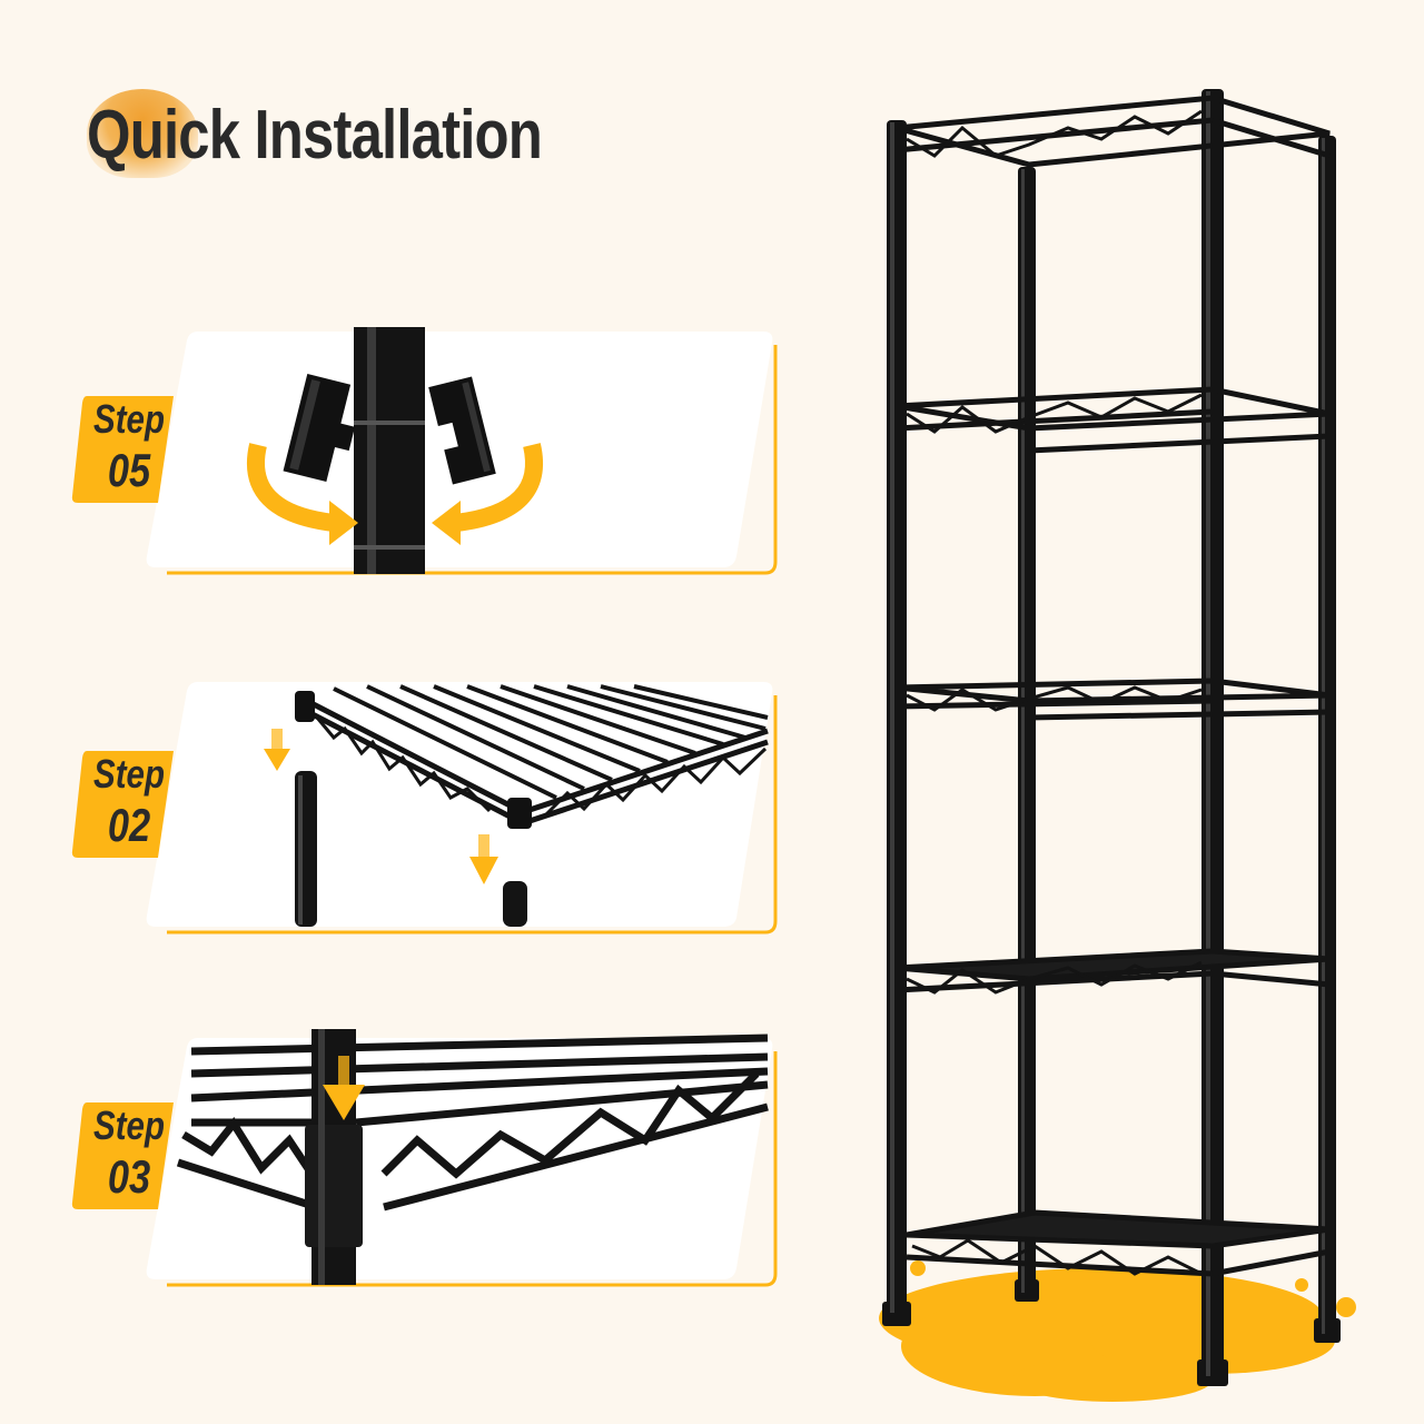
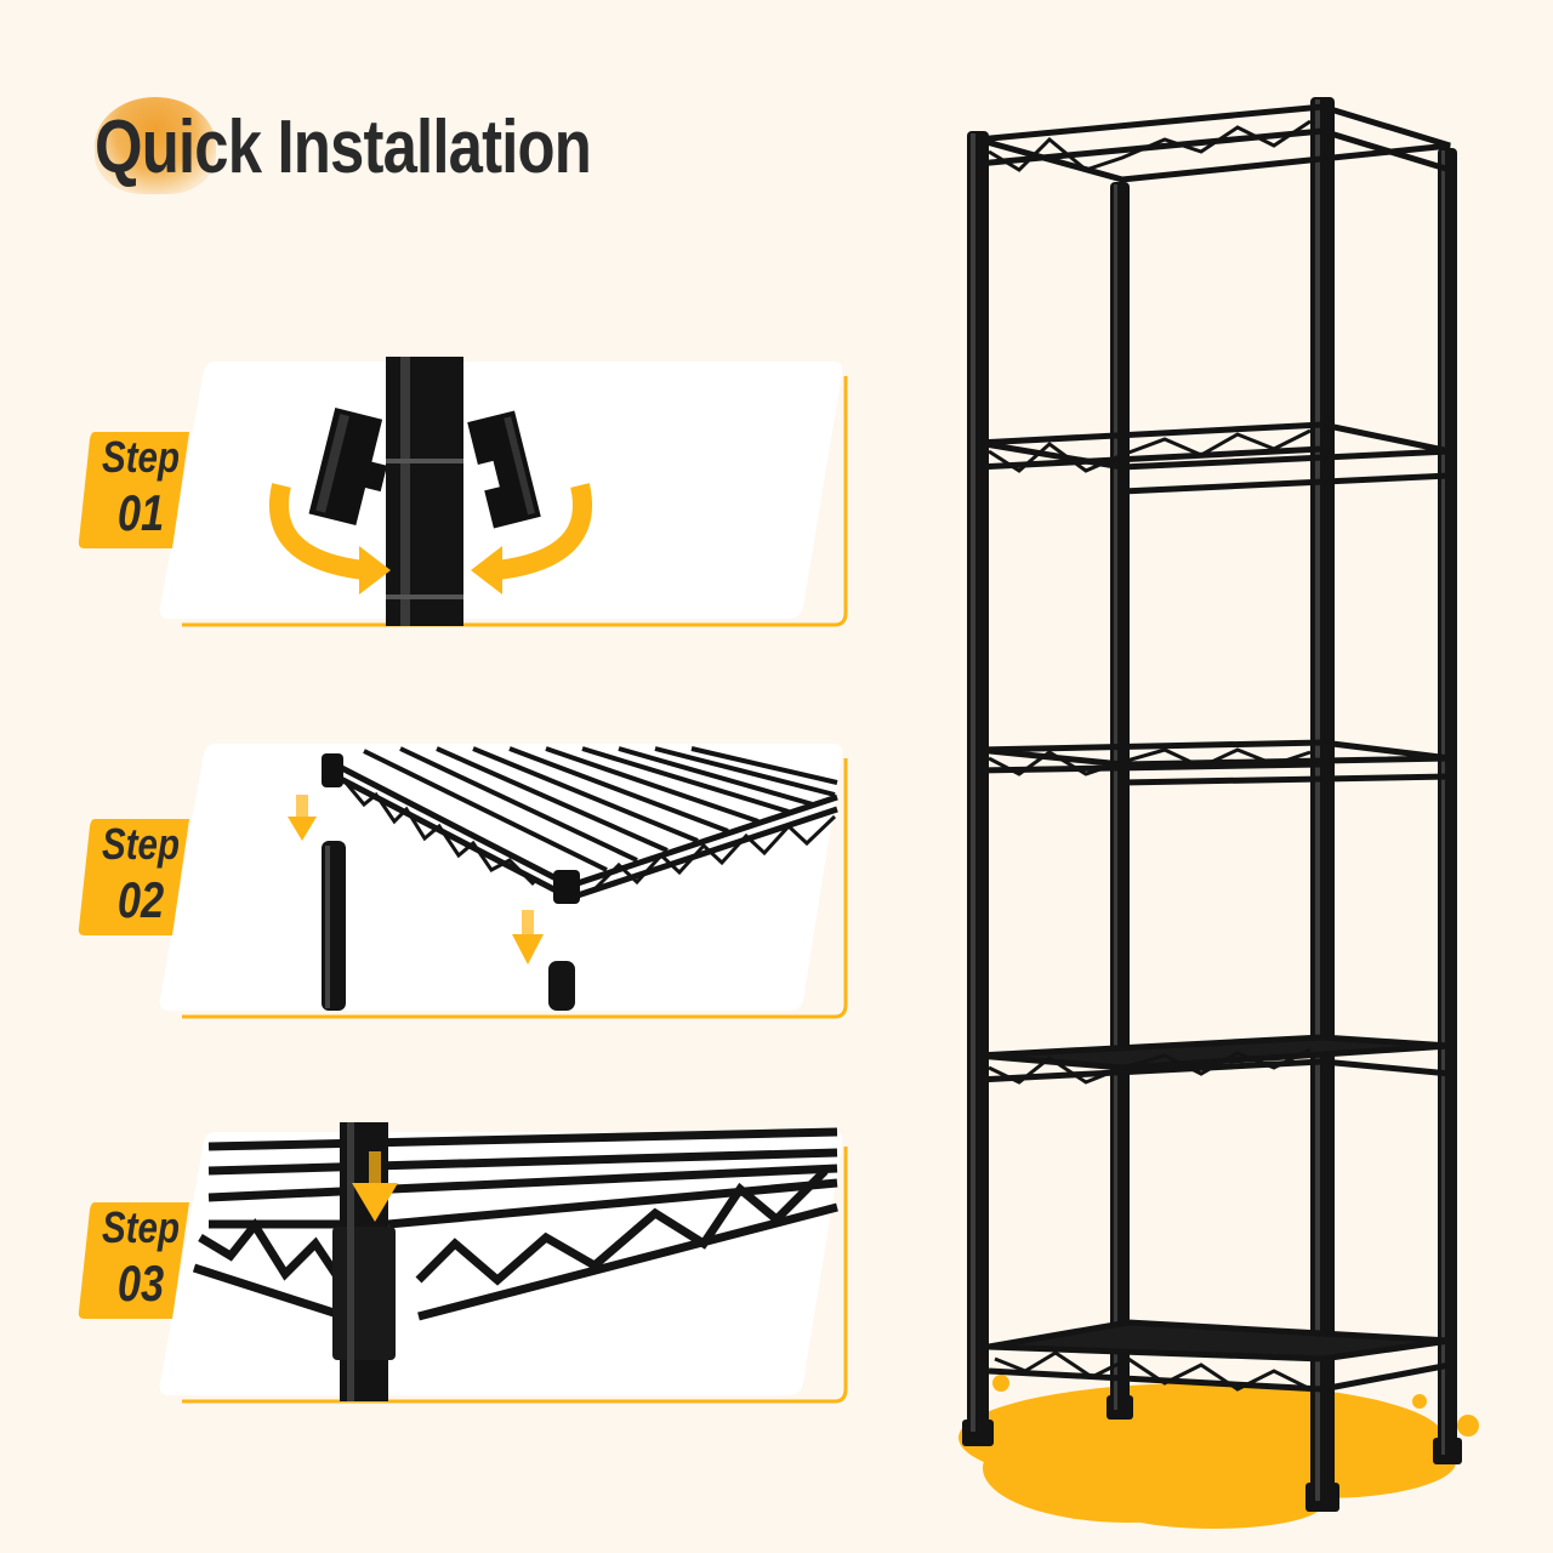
  Quick Installation
  Step
- 05
+ 01
  Step
  02
  Step
  03
